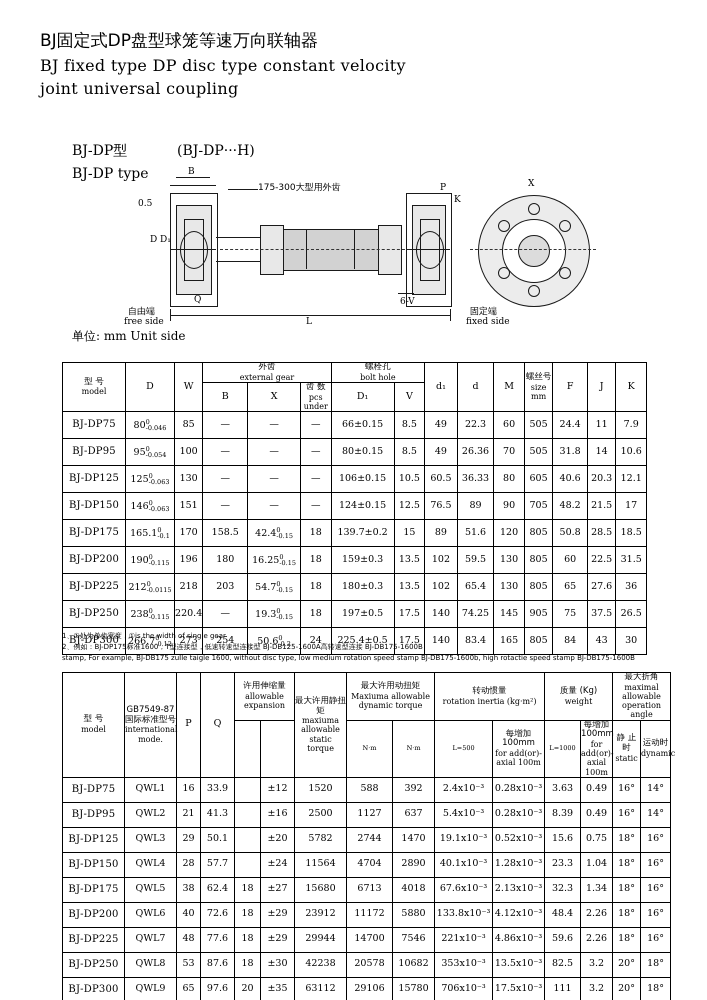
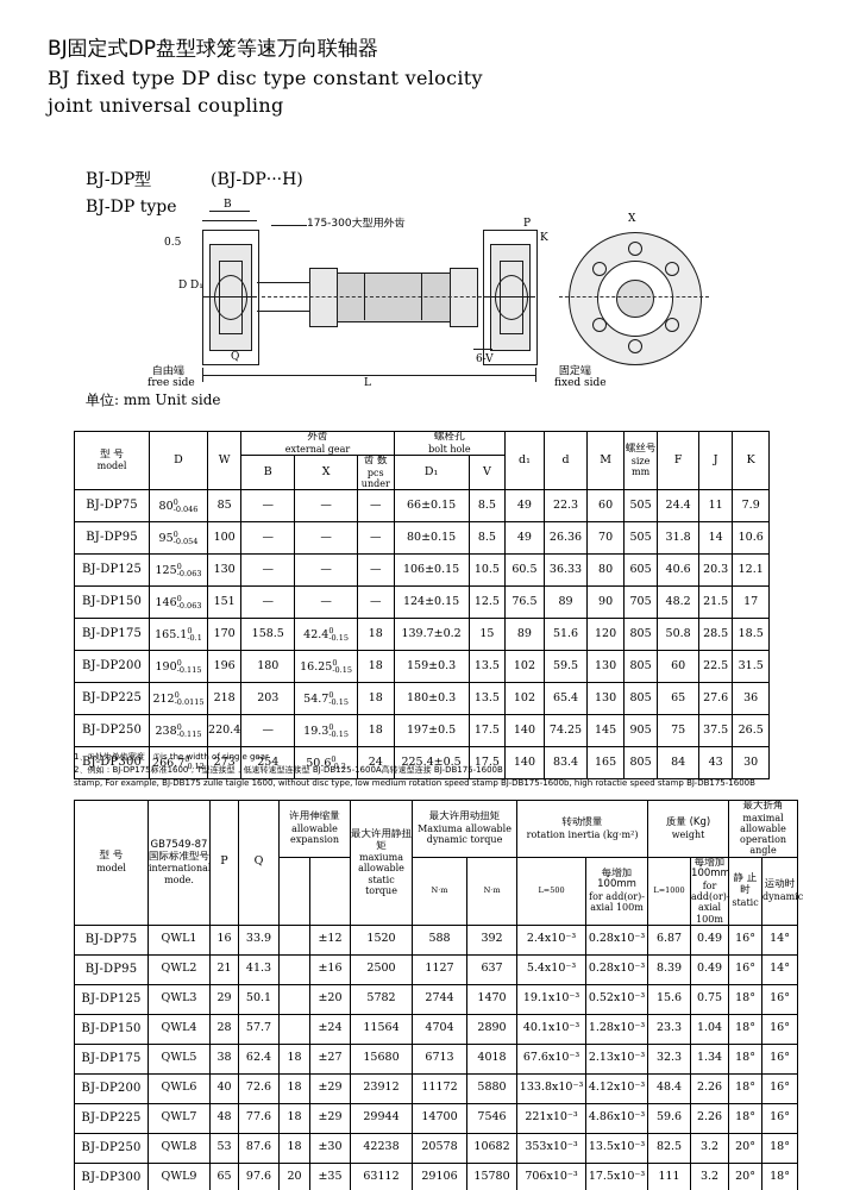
  BJ固定式DP盘型球笼等速万向联轴器
  BJ fixed type DP disc type constant velocity
  joint universal coupling
  BJ-DP型
  (BJ-DP···H)
  BJ-DP type
  0.5
  B
  P
  Q
  K
  D
  D₁
  L
  X
  175-300大型用外齿
  6-V
  自由端
  free side
  固定端
  fixed side
  单位: mm Unit side
  型 号 model	D	W	外齿 external gear	螺栓孔 bolt hole	d₁	d	M	螺丝号 size mm	F	J	K
  B	X	齿 数 pcs under	D₁	V
  BJ-DP75	800-0.046	85	—	—	—	66±0.15	8.5	49	22.3	60	505	24.4	11	7.9
  BJ-DP95	950-0.054	100	—	—	—	80±0.15	8.5	49	26.36	70	505	31.8	14	10.6
  BJ-DP125	1250-0.063	130	—	—	—	106±0.15	10.5	60.5	36.33	80	605	40.6	20.3	12.1
  BJ-DP150	1460-0.063	151	—	—	—	124±0.15	12.5	76.5	89	90	705	48.2	21.5	17
  BJ-DP175	165.10-0.1	170	158.5	42.40-0.15	18	139.7±0.2	15	89	51.6	120	805	50.8	28.5	18.5
  BJ-DP200	1900-0.115	196	180	16.250-0.15	18	159±0.3	13.5	102	59.5	130	805	60	22.5	31.5
  BJ-DP225	2120-0.0115	218	203	54.70-0.15	18	180±0.3	13.5	102	65.4	130	805	65	27.6	36
  BJ-DP250	2380-0.115	220.4	—	19.30-0.15	18	197±0.5	17.5	140	74.25	145	905	75	37.5	26.5
  BJ-DP300	266.70-0.12	273	254	50.60-0.2	24	225.4±0.5	17.5	140	83.4	165	805	84	43	30
  1、①处为单齿宽度，①is the width of single gear
  2、例如：BJ-DP175标准1600，T型连接型，低速转速型连接型 BJ-DB125-1600A高转速型连接 BJ-DB175-1600B
  stamp, For example, BJ-DB175 zuIle taigle 1600, without disc type, low medium rotation speed stamp BJ-DB175-1600b, high rotactie speed stamp BJ-DB175-1600B
  型 号 model	GB7549-87 国际标准型号 international mode.	P	Q	许用伸缩量 allowable expansion	最大许用静扭矩 maxiuma allowable static torque	最大许用动扭矩 Maxiuma allowable dynamic torque	转动惯量 rotation inertia (kg·m²)	质量 (Kg) weight	最大折角 maximal allowable operation angle
  		N·m	N·m	L=500	每增加100mm for add(or)-axial 100m	L=1000	每增加100mm for add(or)-axial 100m	静 止 时 static	运动时 dynamic
- BJ-DP75	QWL1	16	33.9		±12	1520	588	392	2.4x10⁻³	0.28x10⁻³	3.63	0.49	16°	14°
+ BJ-DP75	QWL1	16	33.9		±12	1520	588	392	2.4x10⁻³	0.28x10⁻³	6.87	0.49	16°	14°
  BJ-DP95	QWL2	21	41.3		±16	2500	1127	637	5.4x10⁻³	0.28x10⁻³	8.39	0.49	16°	14°
  BJ-DP125	QWL3	29	50.1		±20	5782	2744	1470	19.1x10⁻³	0.52x10⁻³	15.6	0.75	18°	16°
  BJ-DP150	QWL4	28	57.7		±24	11564	4704	2890	40.1x10⁻³	1.28x10⁻³	23.3	1.04	18°	16°
  BJ-DP175	QWL5	38	62.4	18	±27	15680	6713	4018	67.6x10⁻³	2.13x10⁻³	32.3	1.34	18°	16°
  BJ-DP200	QWL6	40	72.6	18	±29	23912	11172	5880	133.8x10⁻³	4.12x10⁻³	48.4	2.26	18°	16°
  BJ-DP225	QWL7	48	77.6	18	±29	29944	14700	7546	221x10⁻³	4.86x10⁻³	59.6	2.26	18°	16°
  BJ-DP250	QWL8	53	87.6	18	±30	42238	20578	10682	353x10⁻³	13.5x10⁻³	82.5	3.2	20°	18°
  BJ-DP300	QWL9	65	97.6	20	±35	63112	29106	15780	706x10⁻³	17.5x10⁻³	111	3.2	20°	18°
